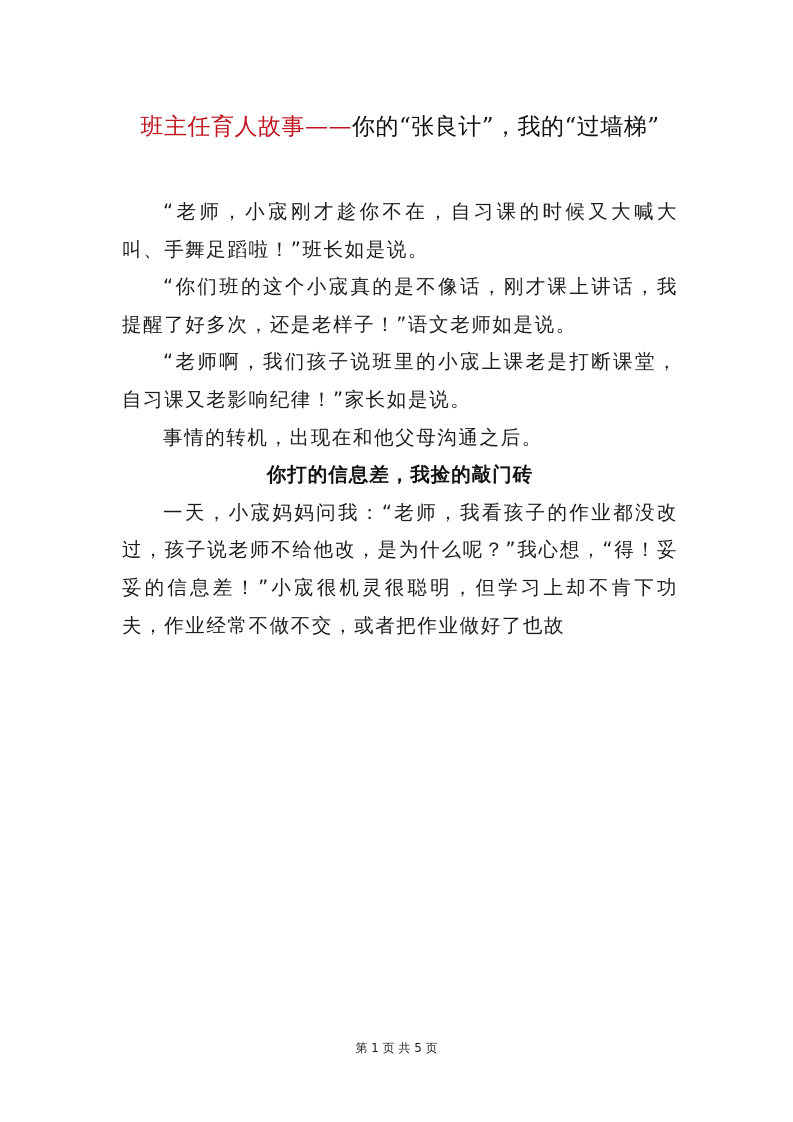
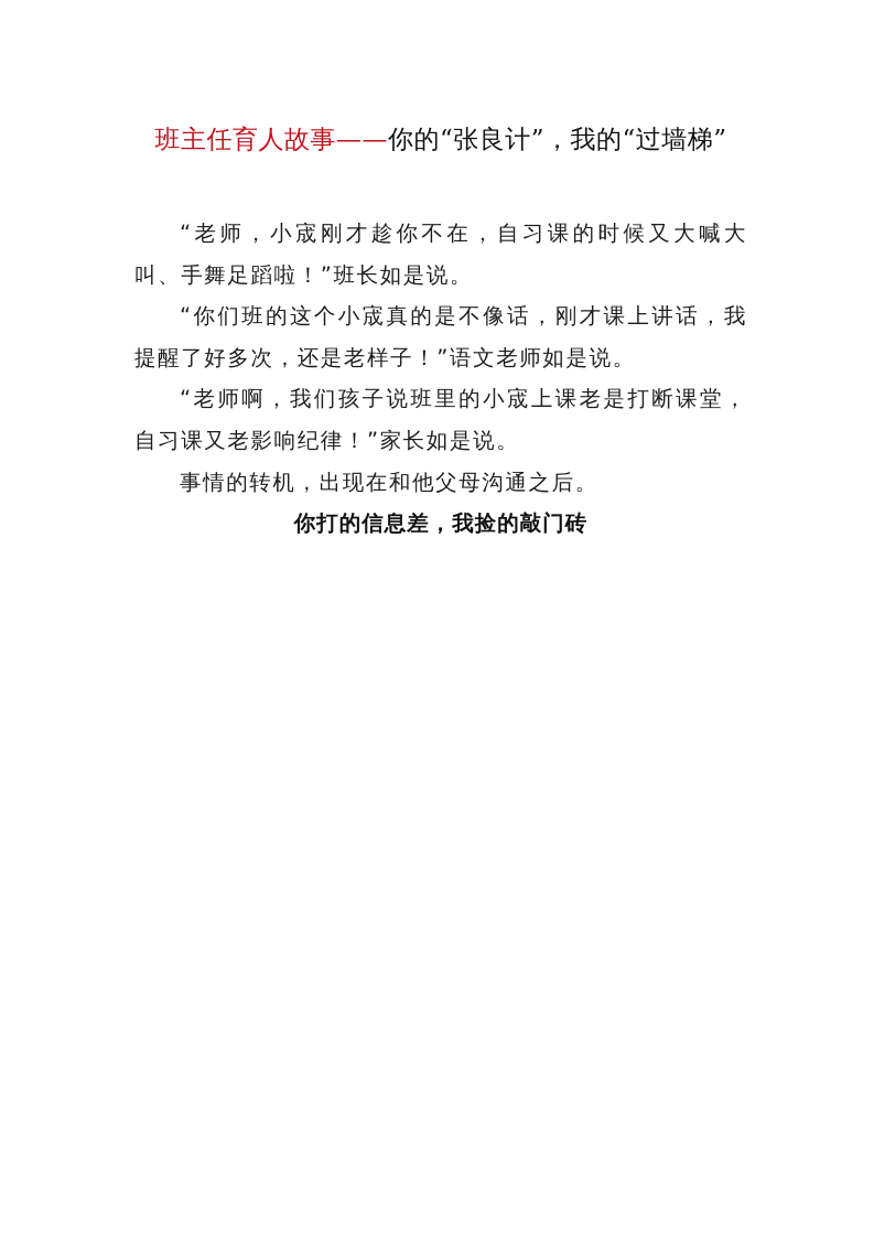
  班主任育人故事——你的“张良计”，我的“过墙梯”
  “老师，小宬刚才趁你不在，自习课的时候又大喊大叫、手舞足蹈啦！”班长如是说。
  “你们班的这个小宬真的是不像话，刚才课上讲话，我提醒了好多次，还是老样子！”语文老师如是说。
  “老师啊，我们孩子说班里的小宬上课老是打断课堂，自习课又老影响纪律！”家长如是说。
  事情的转机，出现在和他父母沟通之后。
  你打的信息差，我捡的敲门砖
- 一天，小宬妈妈问我：“老师，我看孩子的作业都没改过，孩子说老师不给他改，是为什么呢？”我心想，“得！妥妥的信息差！”小宬很机灵很聪明，但学习上却不肯下功夫，作业经常不做不交，或者把作业做好了也故
- 第 1 页 共 5 页
